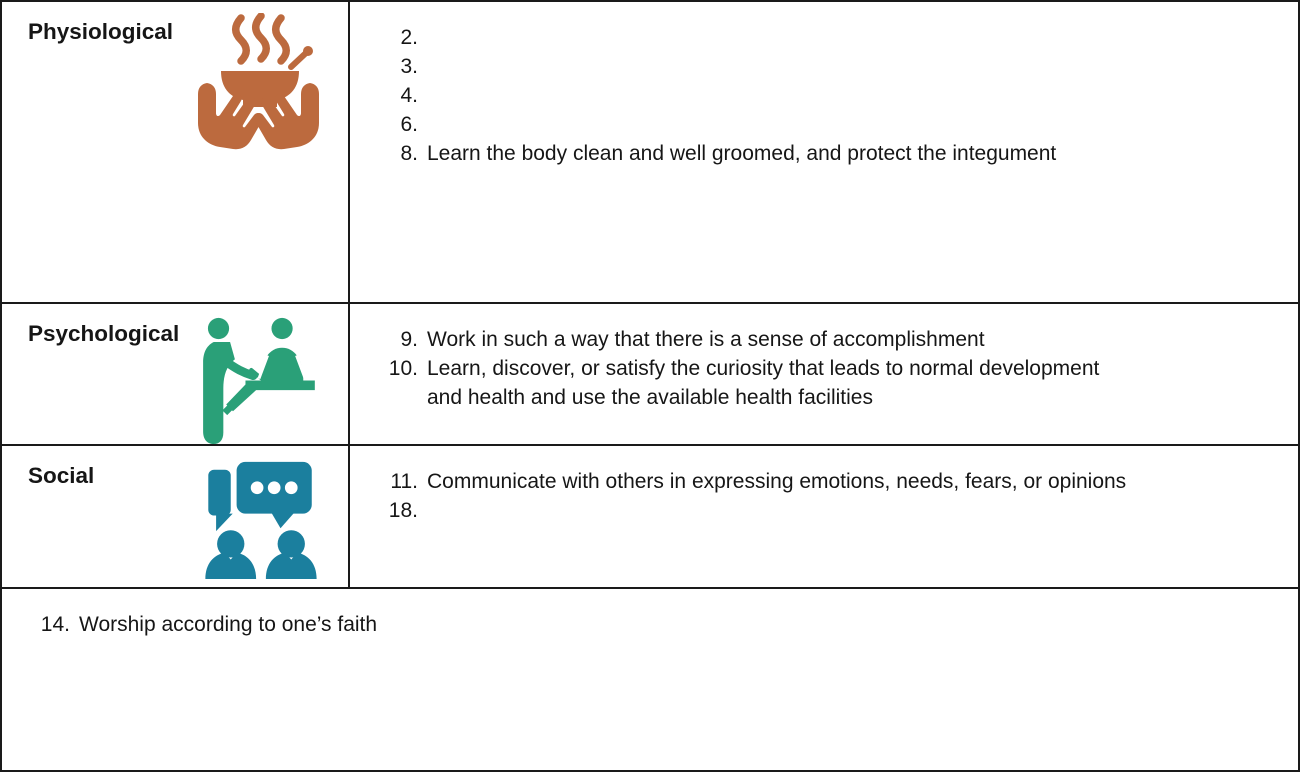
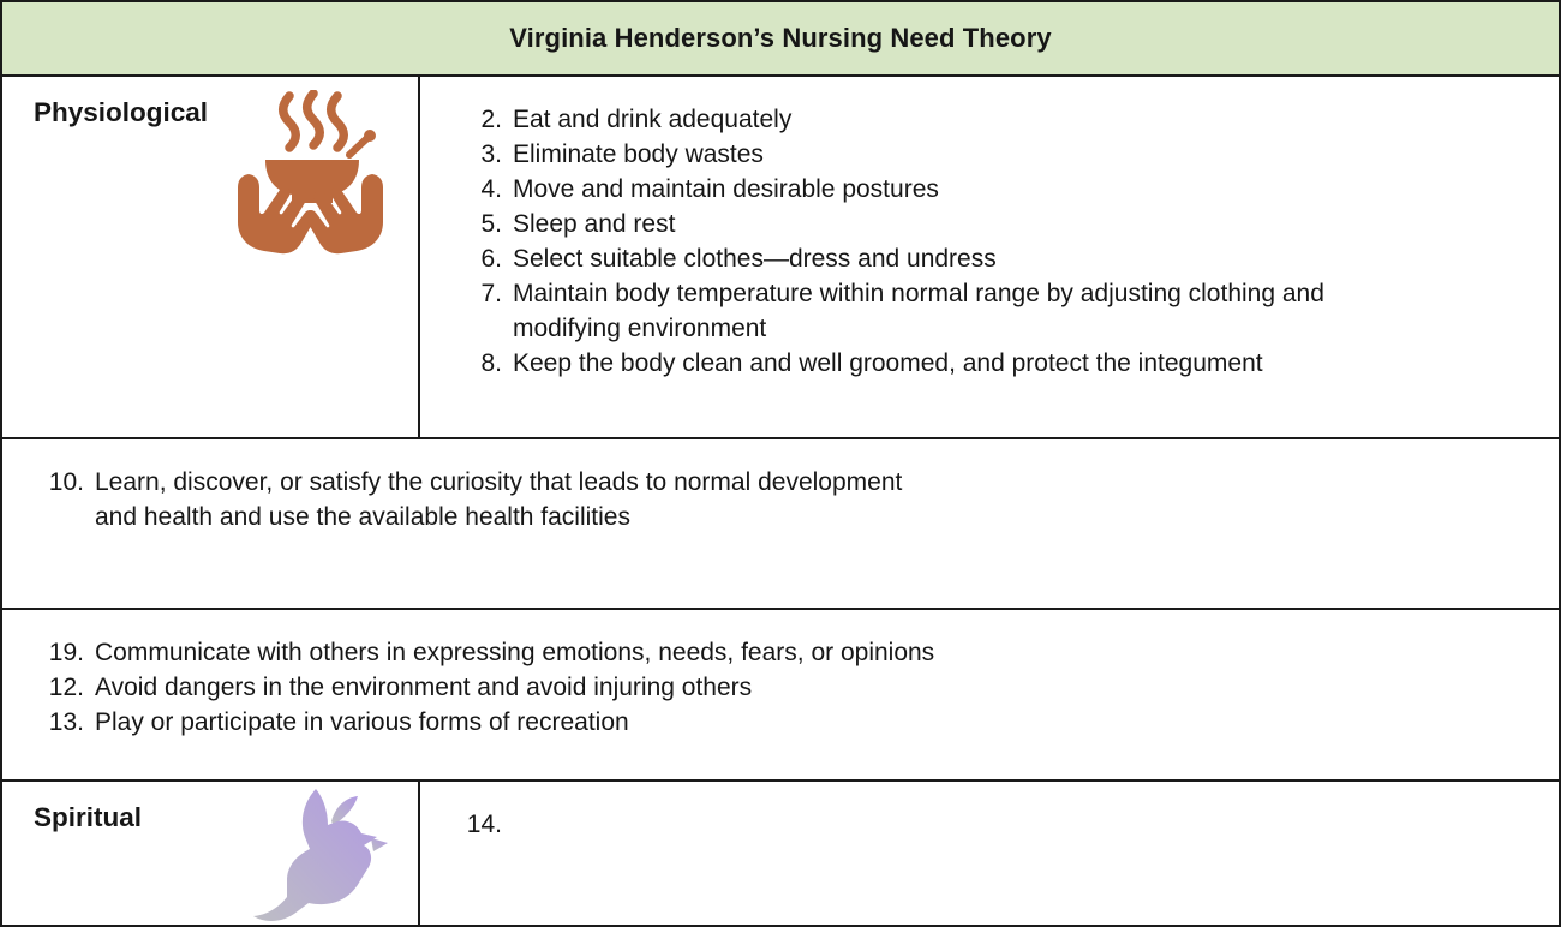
+ Virginia Henderson’s Nursing Need Theory
  Physiological
  2.
+ Eat and drink adequately
  3.
+ Eliminate body wastes
  4.
+ Move and maintain desirable postures
+ 5.
+ Sleep and rest
  6.
+ Select suitable clothes—dress and undress
+ 7.
+ Maintain body temperature within normal range by adjusting clothing and
+ modifying environment
  8.
- Learn the body clean and well groomed, and protect the integument
+ Keep the body clean and well groomed, and protect the integument
- Psychological
- 9.
- Work in such a way that there is a sense of accomplishment
  10.
  Learn, discover, or satisfy the curiosity that leads to normal development
  and health and use the available health facilities
- Social
- 11.
+ 19.
  Communicate with others in expressing emotions, needs, fears, or opinions
- 18.
+ 12.
+ Avoid dangers in the environment and avoid injuring others
+ 13.
+ Play or participate in various forms of recreation
+ Spiritual
  14.
- Worship according to one’s faith
